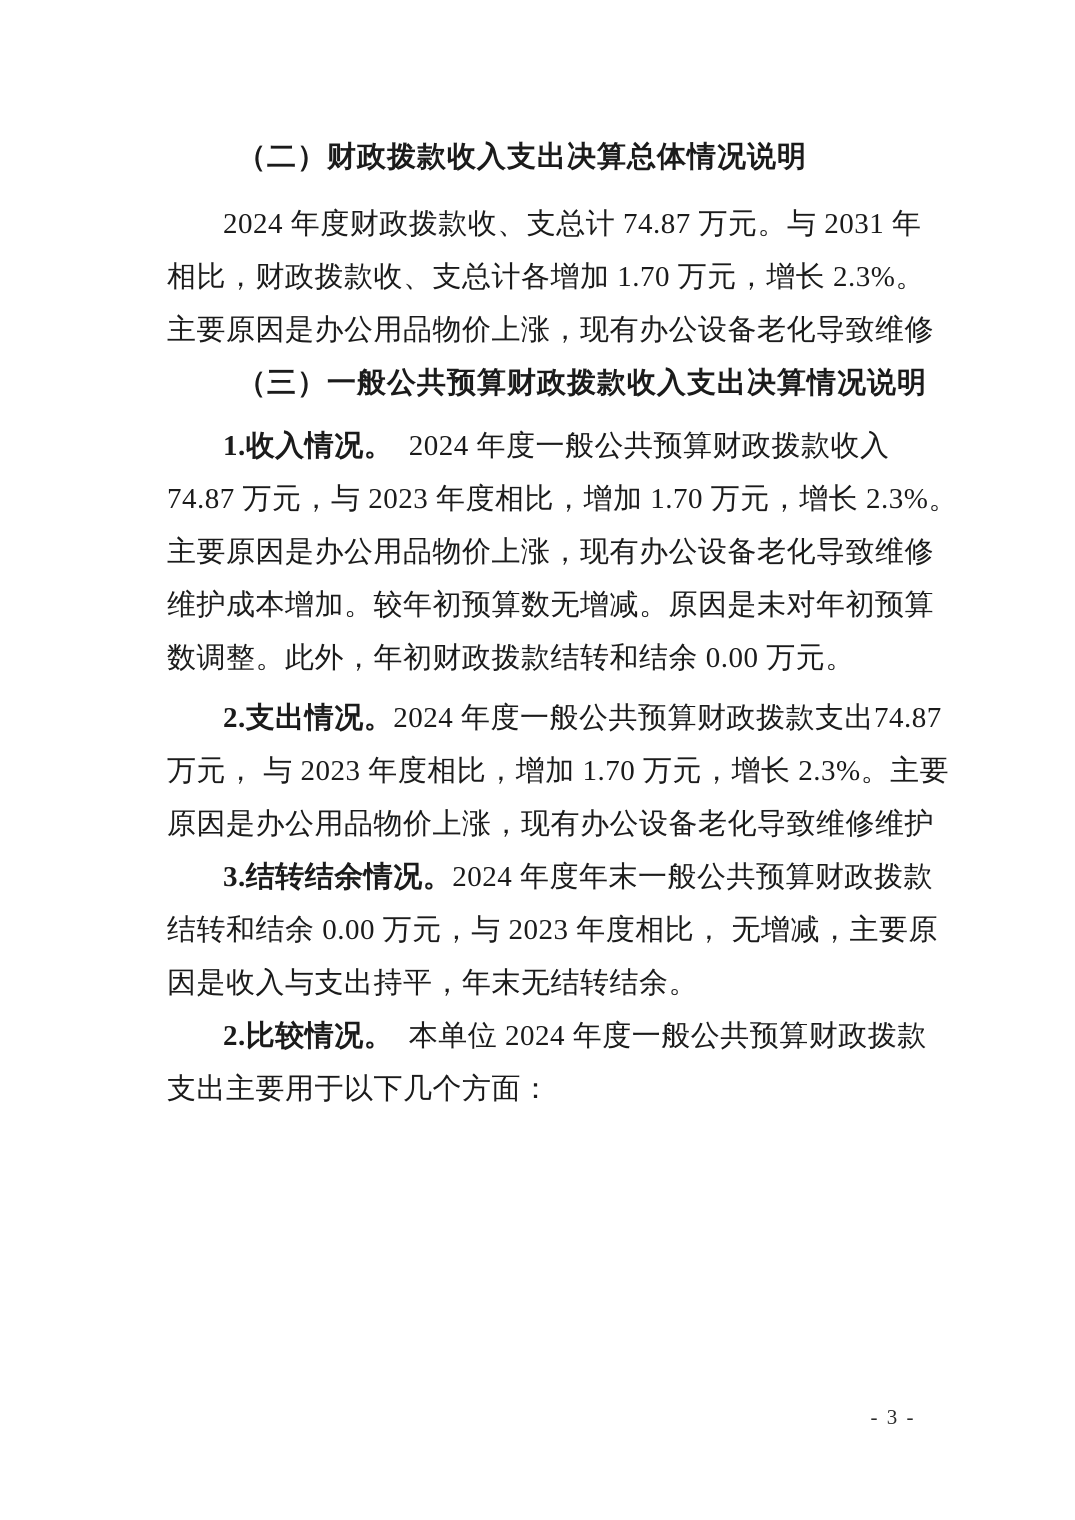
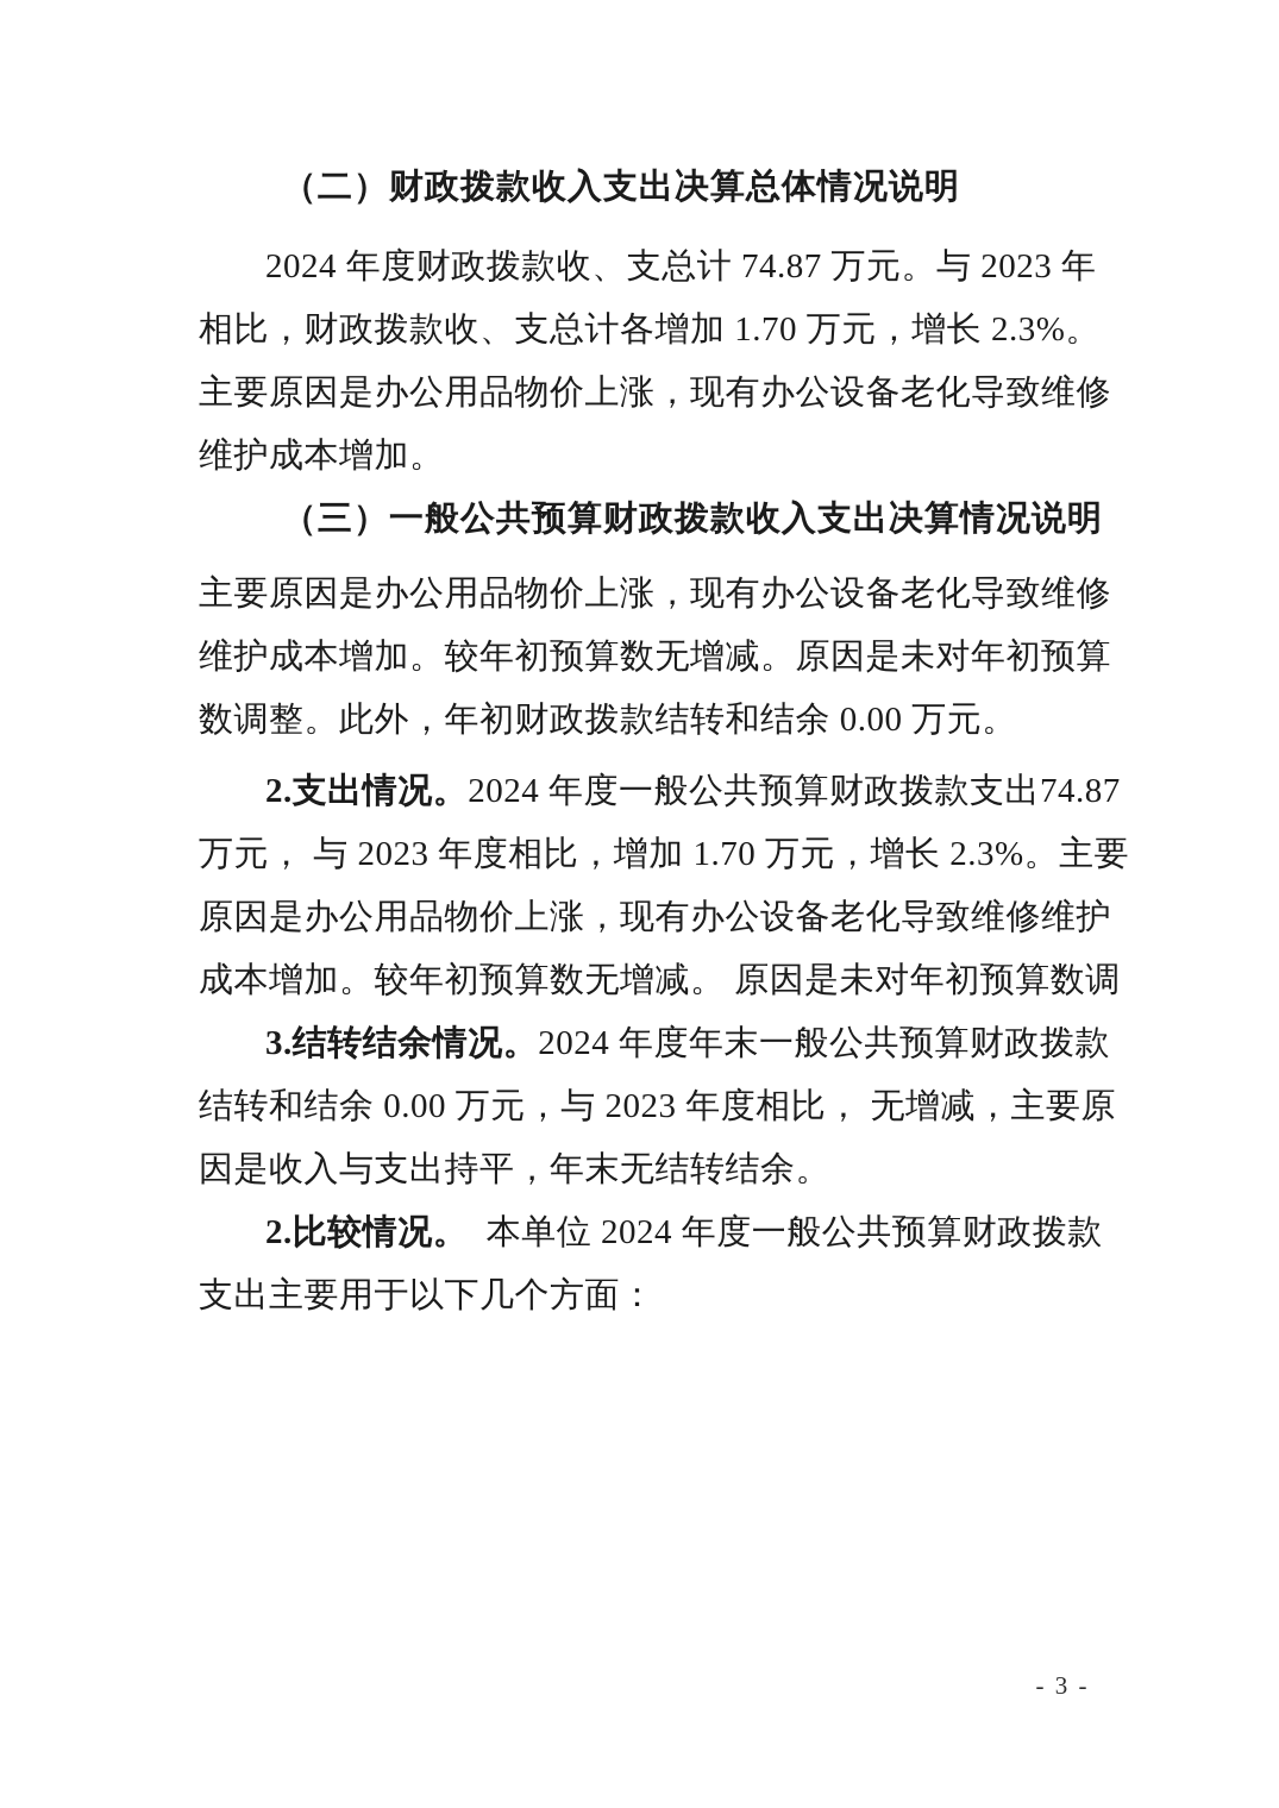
  （二）财政拨款收入支出决算总体情况说明
- 2024 年度财政拨款收、支总计 74.87 万元。与 2031 年
+ 2024 年度财政拨款收、支总计 74.87 万元。与 2023 年
  相比，财政拨款收、支总计各增加 1.70 万元，增长 2.3%。
  主要原因是办公用品物价上涨，现有办公设备老化导致维修
+ 维护成本增加。
  （三）一般公共预算财政拨款收入支出决算情况说明
- 1.收入情况。 2024 年度一般公共预算财政拨款收入
- 74.87 万元，与 2023 年度相比，增加 1.70 万元，增长 2.3%。
  主要原因是办公用品物价上涨，现有办公设备老化导致维修
  维护成本增加。较年初预算数无增减。原因是未对年初预算
  数调整。此外，年初财政拨款结转和结余 0.00 万元。
  2.支出情况。2024 年度一般公共预算财政拨款支出74.87
  万元， 与 2023 年度相比，增加 1.70 万元，增长 2.3%。主要
  原因是办公用品物价上涨，现有办公设备老化导致维修维护
+ 成本增加。较年初预算数无增减。 原因是未对年初预算数调
  3.结转结余情况。2024 年度年末一般公共预算财政拨款
  结转和结余 0.00 万元，与 2023 年度相比， 无增减，主要原
  因是收入与支出持平，年末无结转结余。
  2.比较情况。 本单位 2024 年度一般公共预算财政拨款
  支出主要用于以下几个方面：
  - 3 -
